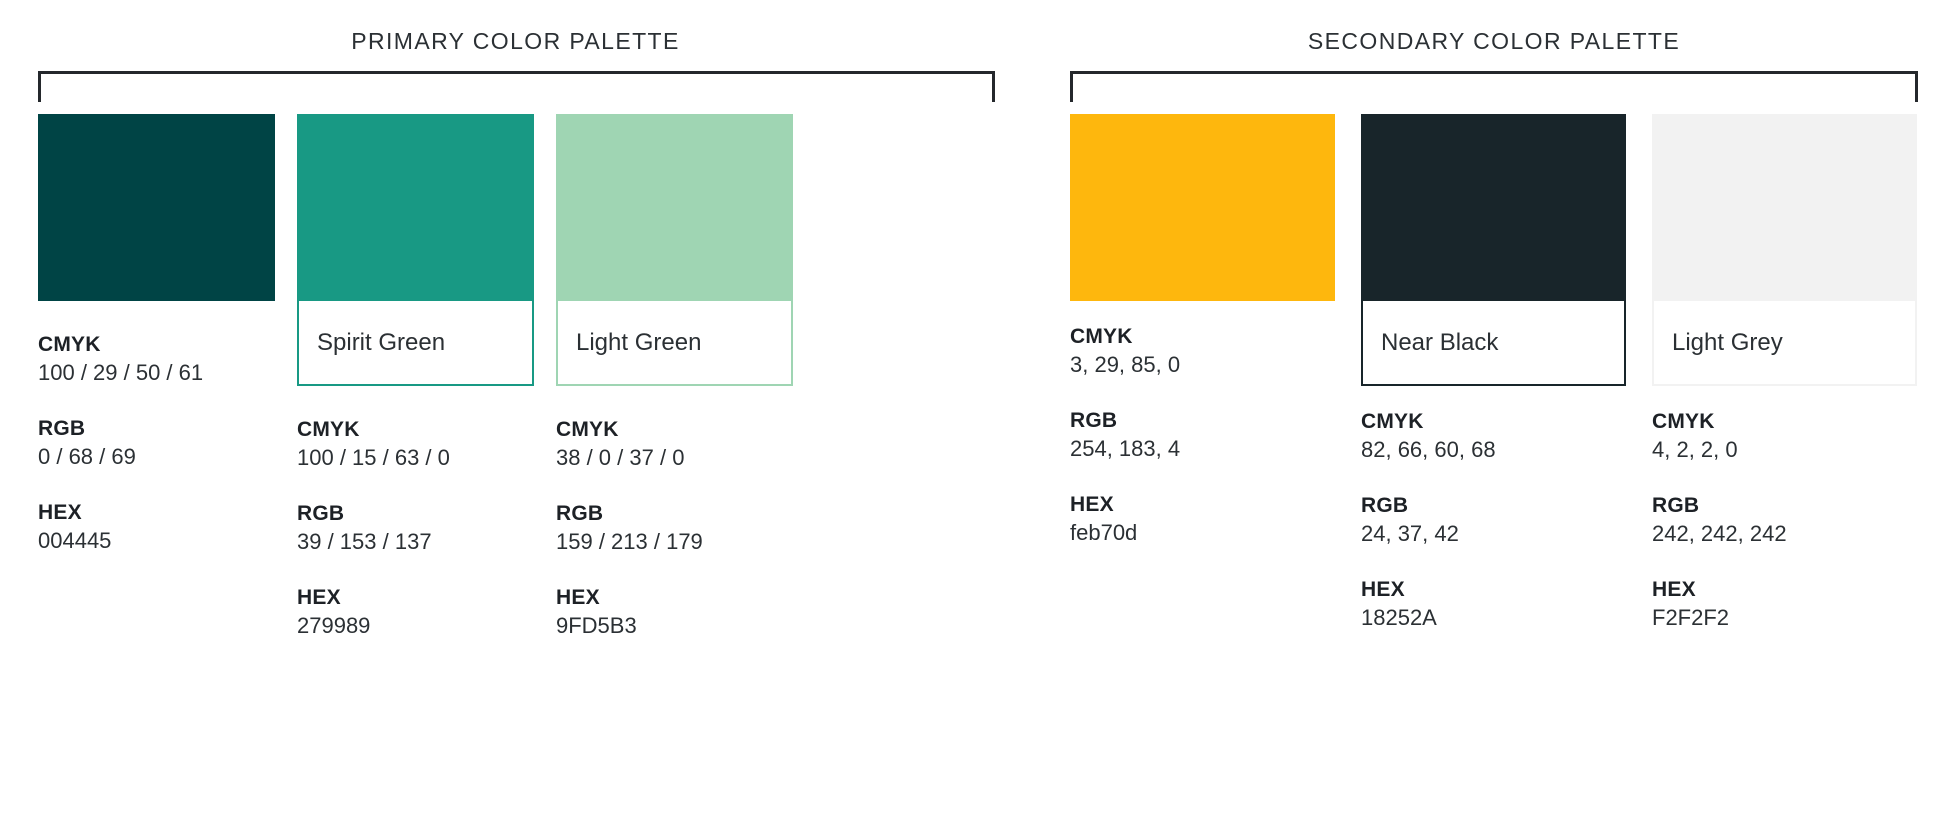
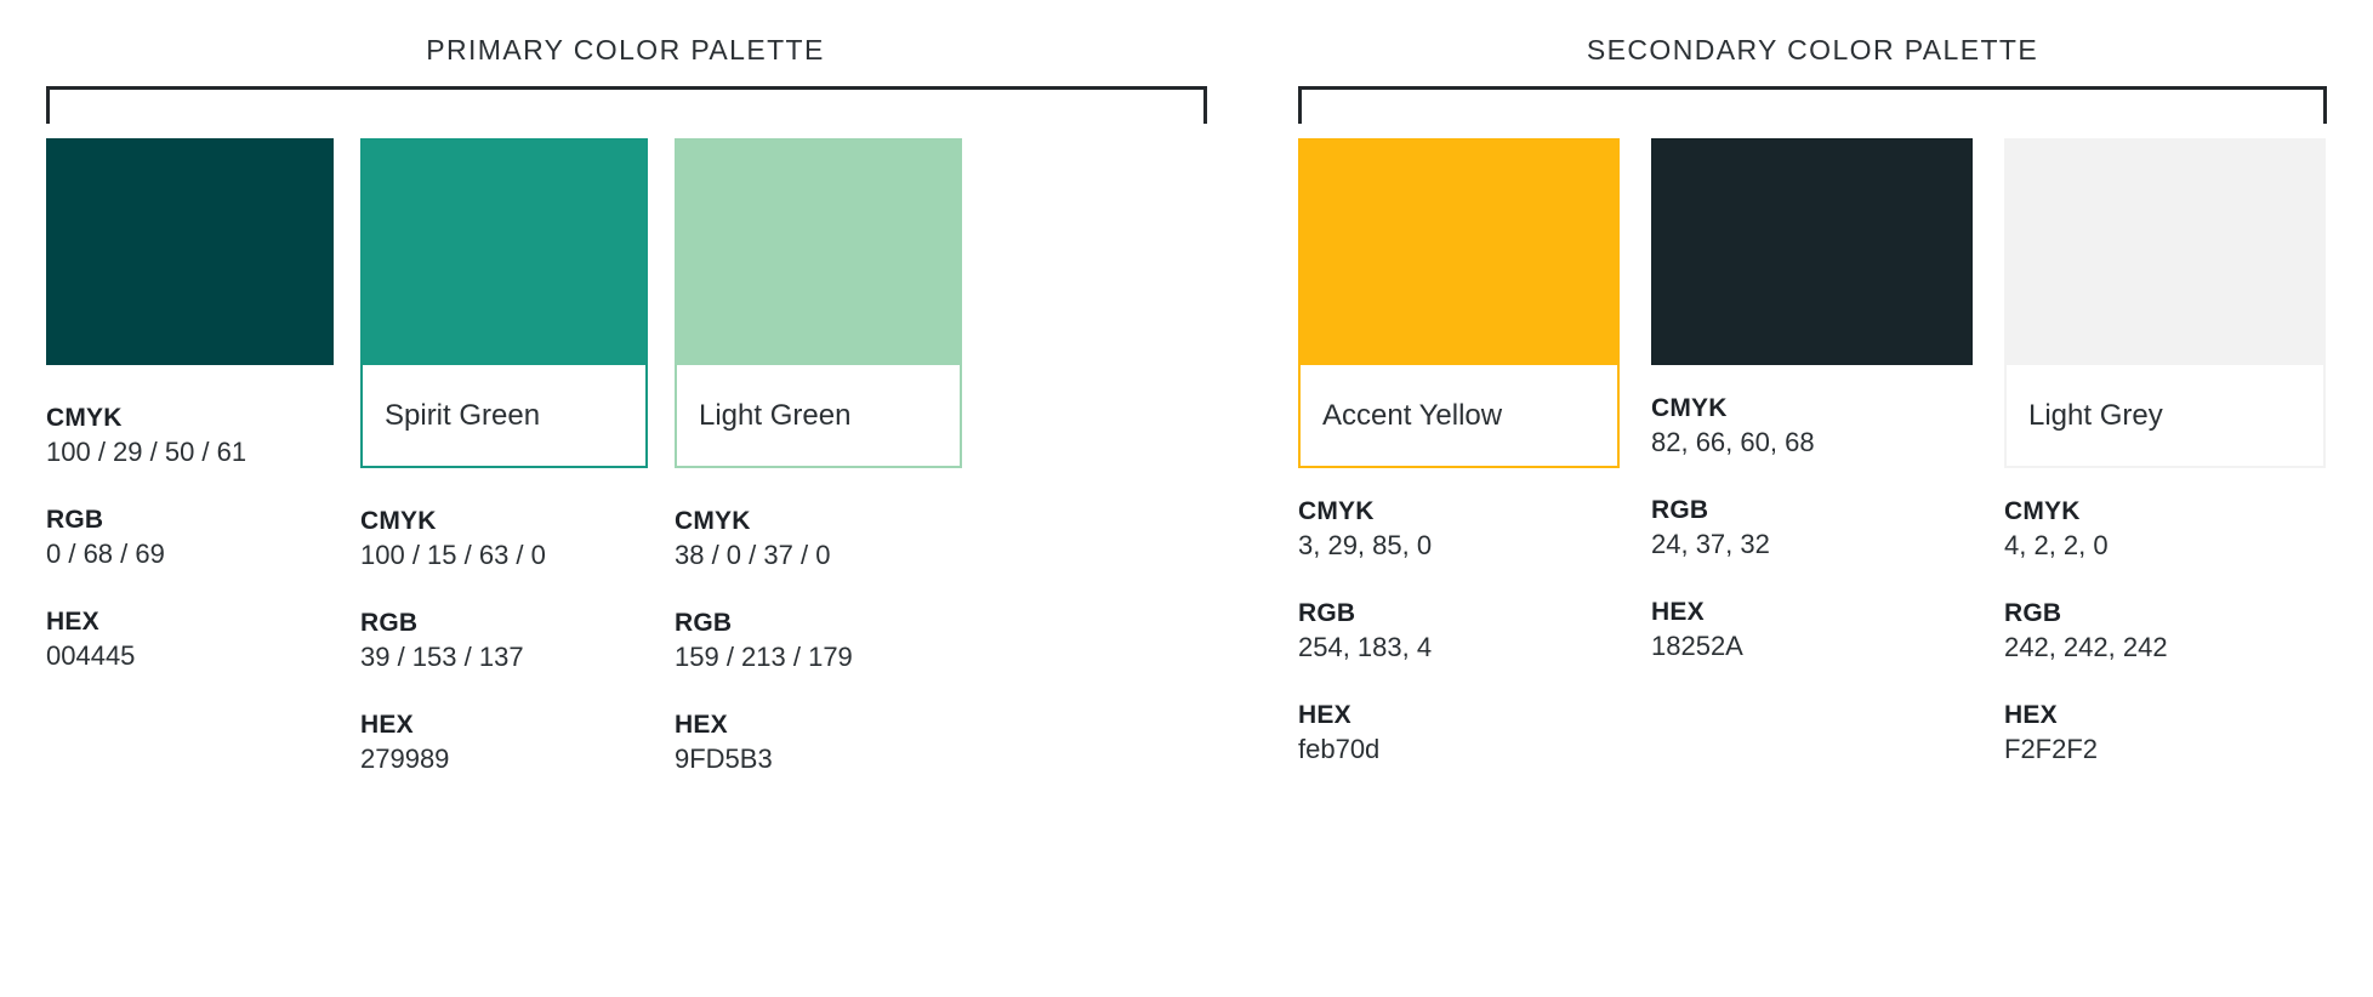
  PRIMARY COLOR PALETTE
  CMYK
  100 / 29 / 50 / 61
  RGB
  0 / 68 / 69
  HEX
  004445
  Spirit Green
  CMYK
  100 / 15 / 63 / 0
  RGB
  39 / 153 / 137
  HEX
  279989
  Light Green
  CMYK
  38 / 0 / 37 / 0
  RGB
  159 / 213 / 179
  HEX
  9FD5B3
  SECONDARY COLOR PALETTE
+ Accent Yellow
  CMYK
  3, 29, 85, 0
  RGB
  254, 183, 4
  HEX
  feb70d
- Near Black
  CMYK
  82, 66, 60, 68
  RGB
- 24, 37, 42
+ 24, 37, 32
  HEX
  18252A
  Light Grey
  CMYK
  4, 2, 2, 0
  RGB
  242, 242, 242
  HEX
  F2F2F2
